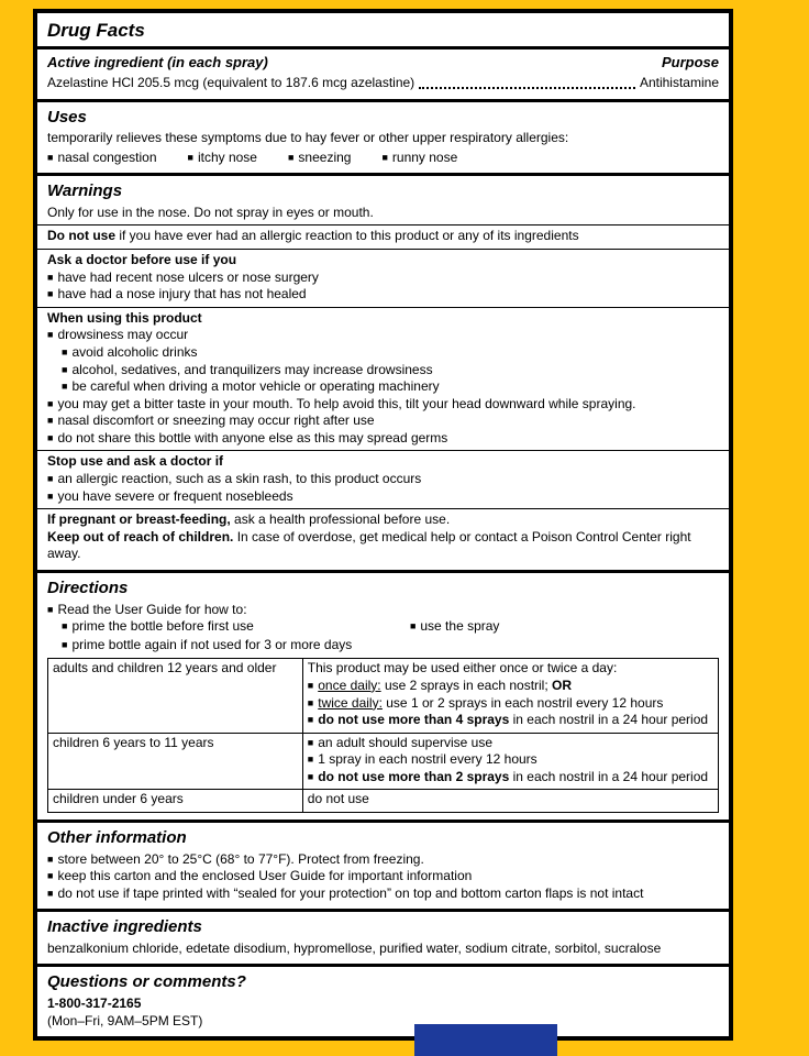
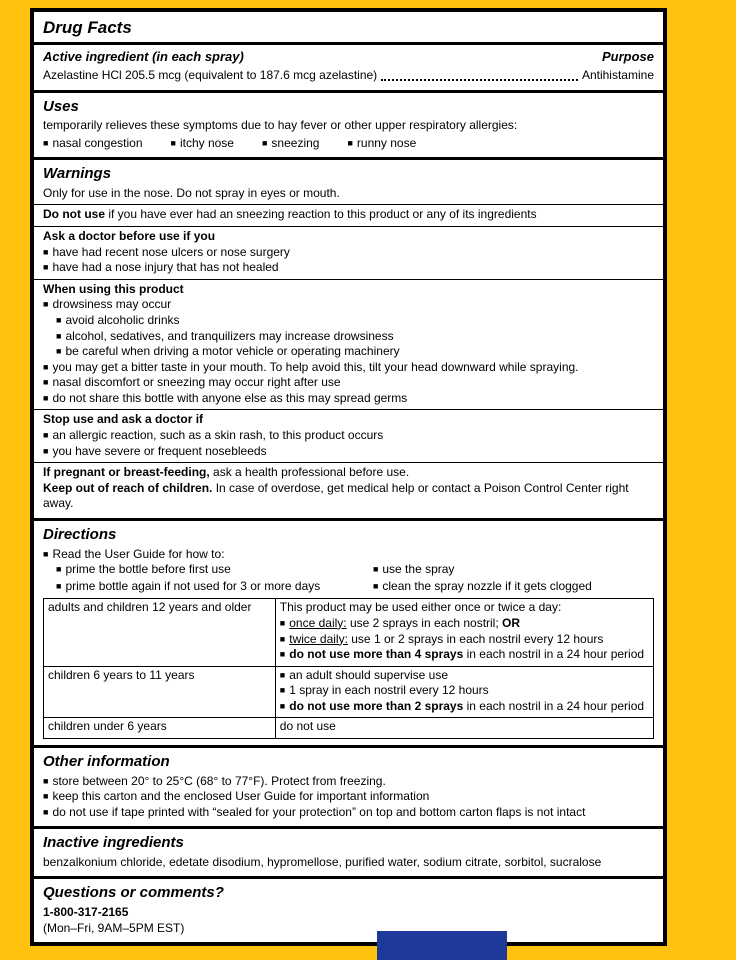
  Drug Facts
  Active ingredient (in each spray)
  Purpose
  Azelastine HCl 205.5 mcg (equivalent to 187.6 mcg azelastine)
  Antihistamine
  Uses
  temporarily relieves these symptoms due to hay fever or other upper respiratory allergies:
  nasal congestion
  itchy nose
  sneezing
  runny nose
  Warnings
  Only for use in the nose. Do not spray in eyes or mouth.
- Do not use if you have ever had an allergic reaction to this product or any of its ingredients
+ Do not use if you have ever had an sneezing reaction to this product or any of its ingredients
  Ask a doctor before use if you
  have had recent nose ulcers or nose surgery
  have had a nose injury that has not healed
  When using this product
  drowsiness may occur
  avoid alcoholic drinks
  alcohol, sedatives, and tranquilizers may increase drowsiness
  be careful when driving a motor vehicle or operating machinery
  you may get a bitter taste in your mouth. To help avoid this, tilt your head downward while spraying.
  nasal discomfort or sneezing may occur right after use
  do not share this bottle with anyone else as this may spread germs
  Stop use and ask a doctor if
  an allergic reaction, such as a skin rash, to this product occurs
  you have severe or frequent nosebleeds
  If pregnant or breast-feeding, ask a health professional before use.
  Keep out of reach of children. In case of overdose, get medical help or contact a Poison Control Center right away.
  Directions
  Read the User Guide for how to:
  prime the bottle before first use
  use the spray
  prime bottle again if not used for 3 or more days
+ clean the spray nozzle if it gets clogged
  adults and children 12 years and older	This product may be used either once or twice a day: once daily: use 2 sprays in each nostril; OR twice daily: use 1 or 2 sprays in each nostril every 12 hours do not use more than 4 sprays in each nostril in a 24 hour period
  children 6 years to 11 years	an adult should supervise use 1 spray in each nostril every 12 hours do not use more than 2 sprays in each nostril in a 24 hour period
  children under 6 years	do not use
  Other information
  store between 20° to 25°C (68° to 77°F). Protect from freezing.
  keep this carton and the enclosed User Guide for important information
  do not use if tape printed with “sealed for your protection” on top and bottom carton flaps is not intact
  Inactive ingredients
  benzalkonium chloride, edetate disodium, hypromellose, purified water, sodium citrate, sorbitol, sucralose
  Questions or comments?
  1-800-317-2165
  (Mon–Fri, 9AM–5PM EST)
